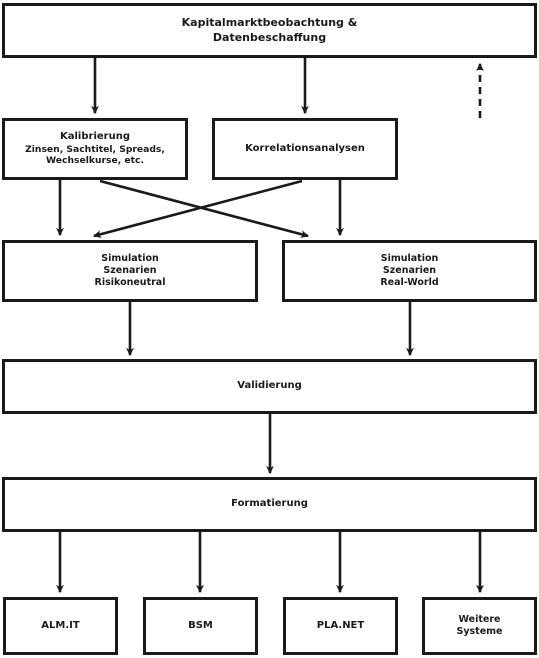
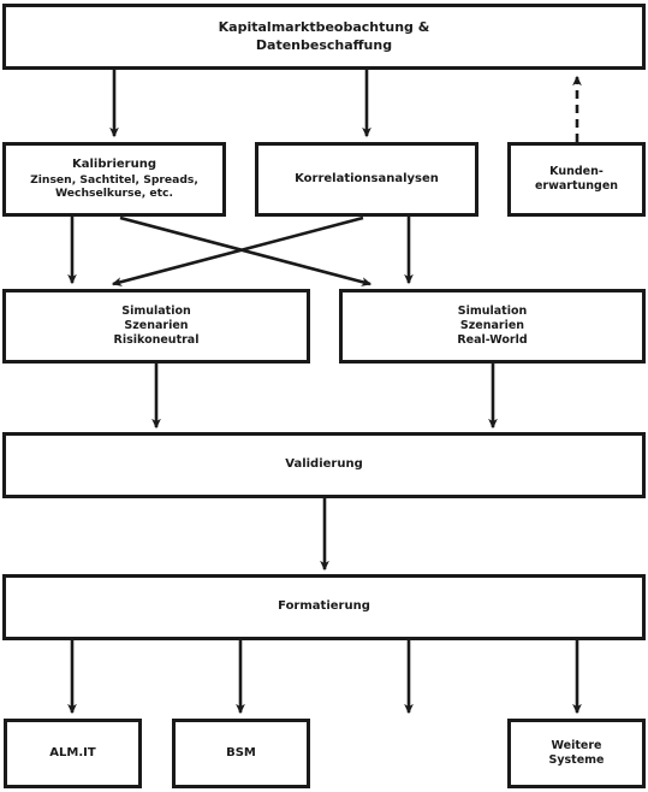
  Kapitalmarktbeobachtung &
  Datenbeschaffung
  Kalibrierung
  Zinsen, Sachtitel, Spreads,
  Wechselkurse, etc.
  Korrelationsanalysen
+ Kunden-
+ erwartungen
  Simulation
  Szenarien
  Risikoneutral
  Simulation
  Szenarien
  Real-World
  Validierung
  Formatierung
  ALM.IT
  BSM
- PLA.NET
  Weitere
  Systeme
